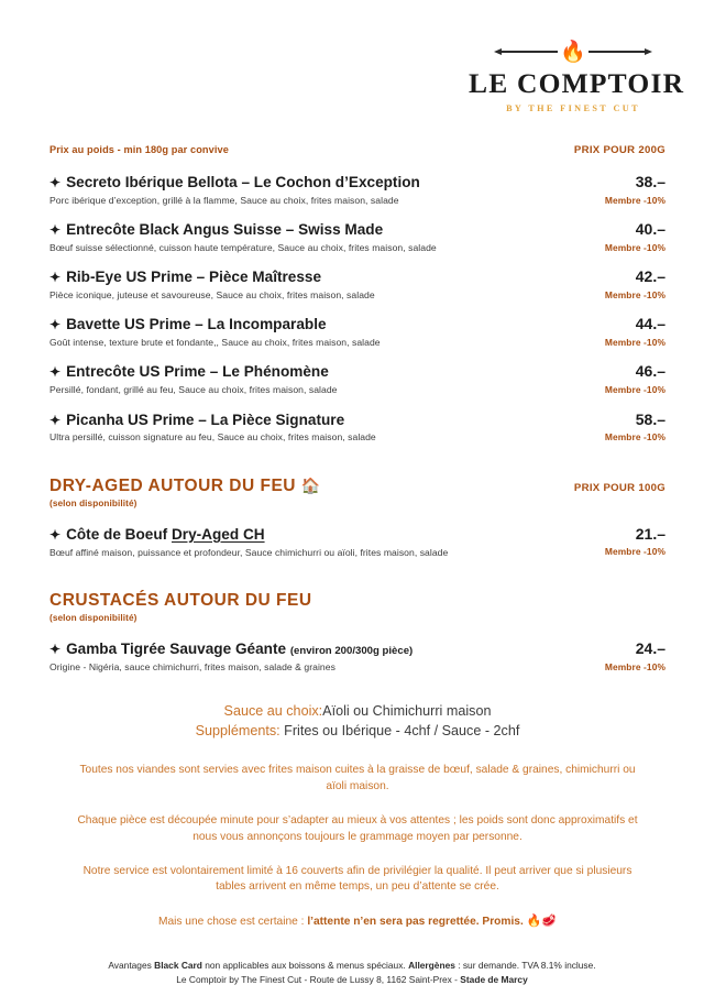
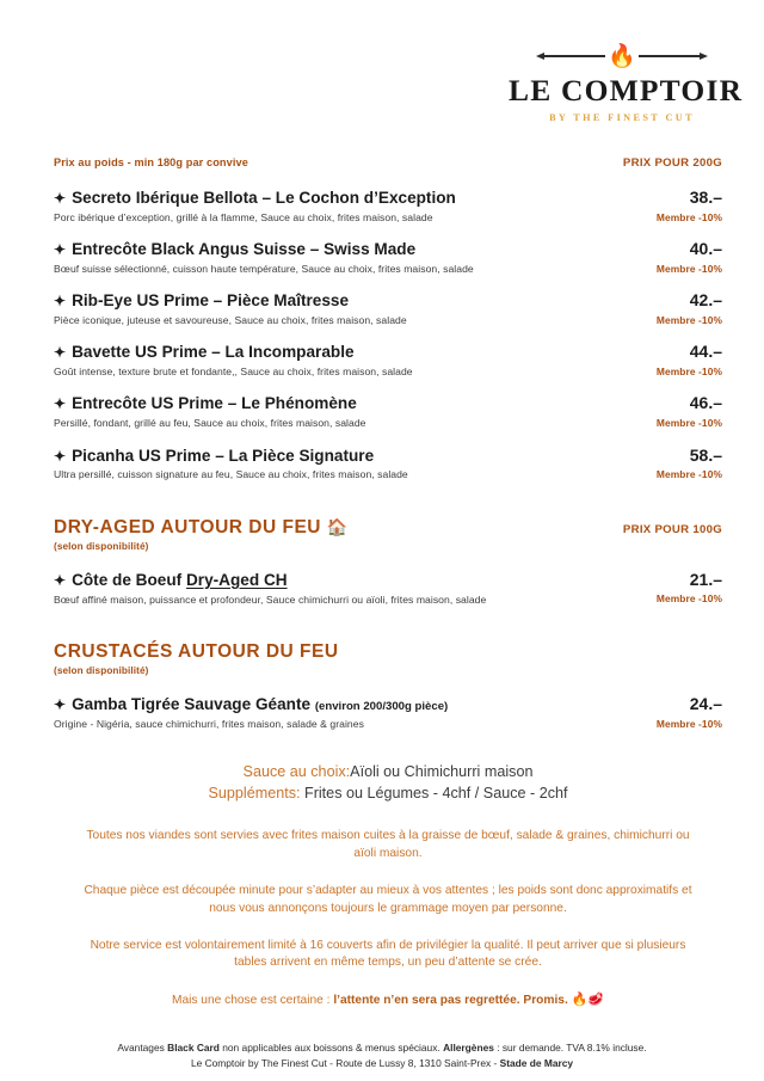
  🔥
  LE COMPTOIR
  BY THE FINEST CUT
  Prix au poids - min 180g par convive
  PRIX POUR 200G
  ✦ Secreto Ibérique Bellota – Le Cochon d’Exception
  Porc ibérique d’exception, grillé à la flamme, Sauce au choix, frites maison, salade
  38.–
  Membre -10%
  ✦ Entrecôte Black Angus Suisse – Swiss Made
  Bœuf suisse sélectionné, cuisson haute température, Sauce au choix, frites maison, salade
  40.–
  Membre -10%
  ✦ Rib-Eye US Prime – Pièce Maîtresse
  Pièce iconique, juteuse et savoureuse, Sauce au choix, frites maison, salade
  42.–
  Membre -10%
  ✦ Bavette US Prime – La Incomparable
  Goût intense, texture brute et fondante,, Sauce au choix, frites maison, salade
  44.–
  Membre -10%
  ✦ Entrecôte US Prime – Le Phénomène
  Persillé, fondant, grillé au feu, Sauce au choix, frites maison, salade
  46.–
  Membre -10%
  ✦ Picanha US Prime – La Pièce Signature
  Ultra persillé, cuisson signature au feu, Sauce au choix, frites maison, salade
  58.–
  Membre -10%
  DRY-AGED AUTOUR DU FEU 🏠
  (selon disponibilité)
  PRIX POUR 100G
  ✦ Côte de Boeuf Dry-Aged CH
  Bœuf affiné maison, puissance et profondeur, Sauce chimichurri ou aïoli, frites maison, salade
  21.–
  Membre -10%
  CRUSTACÉS AUTOUR DU FEU
  (selon disponibilité)
  ✦ Gamba Tigrée Sauvage Géante (environ 200/300g pièce)
  Origine - Nigéria, sauce chimichurri, frites maison, salade & graines
  24.–
  Membre -10%
  Sauce au choix:Aïoli ou Chimichurri maison
- Suppléments: Frites ou Ibérique - 4chf / Sauce - 2chf
+ Suppléments: Frites ou Légumes - 4chf / Sauce - 2chf
  Toutes nos viandes sont servies avec frites maison cuites à la graisse de bœuf, salade & graines, chimichurri ou aïoli maison.
  Chaque pièce est découpée minute pour s’adapter au mieux à vos attentes ; les poids sont donc approximatifs et nous vous annonçons toujours le grammage moyen par personne.
  Notre service est volontairement limité à 16 couverts afin de privilégier la qualité. Il peut arriver que si plusieurs tables arrivent en même temps, un peu d’attente se crée.
  Mais une chose est certaine : l’attente n’en sera pas regrettée. Promis. 🔥🥩
  Avantages Black Card non applicables aux boissons & menus spéciaux. Allergènes : sur demande. TVA 8.1% incluse.
- Le Comptoir by The Finest Cut - Route de Lussy 8, 1162 Saint-Prex - Stade de Marcy
+ Le Comptoir by The Finest Cut - Route de Lussy 8, 1310 Saint-Prex - Stade de Marcy
